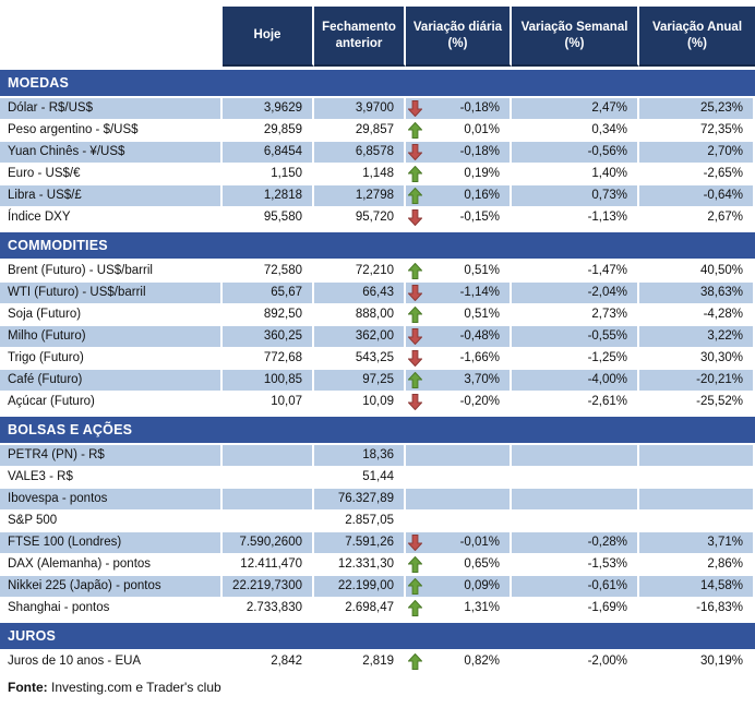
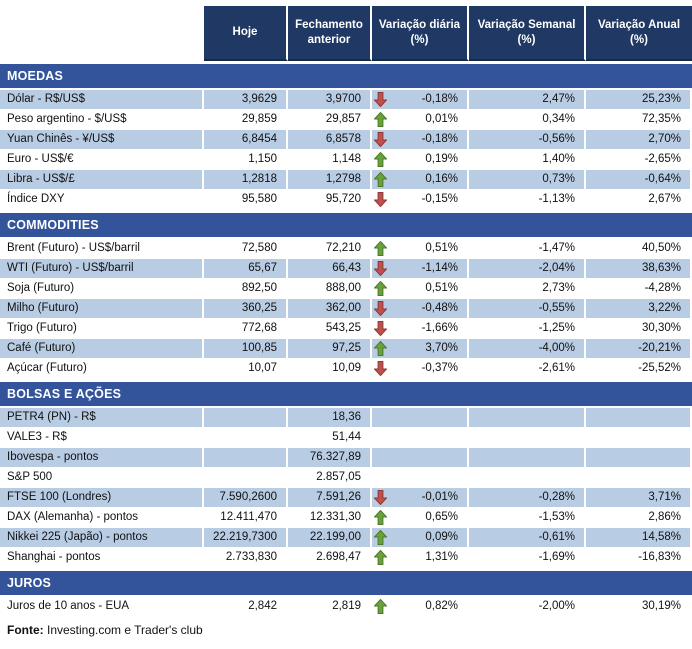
  Hoje
  Fechamento anterior
  Variação diária (%)
  Variação Semanal (%)
  Variação Anual (%)
  MOEDAS
  Dólar - R$/US$
  3,9629
  3,9700
  -0,18%
  2,47%
  25,23%
  Peso argentino - $/US$
  29,859
  29,857
  0,01%
  0,34%
  72,35%
  Yuan Chinês - ¥/US$
  6,8454
  6,8578
  -0,18%
  -0,56%
  2,70%
  Euro - US$/€
  1,150
  1,148
  0,19%
  1,40%
  -2,65%
  Libra - US$/£
  1,2818
  1,2798
  0,16%
  0,73%
  -0,64%
  Índice DXY
  95,580
  95,720
  -0,15%
  -1,13%
  2,67%
  COMMODITIES
  Brent (Futuro) - US$/barril
  72,580
  72,210
  0,51%
  -1,47%
  40,50%
  WTI (Futuro) - US$/barril
  65,67
  66,43
  -1,14%
  -2,04%
  38,63%
  Soja (Futuro)
  892,50
  888,00
  0,51%
  2,73%
  -4,28%
  Milho (Futuro)
  360,25
  362,00
  -0,48%
  -0,55%
  3,22%
  Trigo (Futuro)
  772,68
  543,25
  -1,66%
  -1,25%
  30,30%
  Café (Futuro)
  100,85
  97,25
  3,70%
  -4,00%
  -20,21%
  Açúcar (Futuro)
  10,07
  10,09
- -0,20%
+ -0,37%
  -2,61%
  -25,52%
  BOLSAS E AÇÕES
  PETR4 (PN) - R$
  18,36
  VALE3 - R$
  51,44
  Ibovespa - pontos
  76.327,89
  S&P 500
  2.857,05
  FTSE 100 (Londres)
  7.590,2600
  7.591,26
  -0,01%
  -0,28%
  3,71%
  DAX (Alemanha) - pontos
  12.411,470
  12.331,30
  0,65%
  -1,53%
  2,86%
  Nikkei 225 (Japão) - pontos
  22.219,7300
  22.199,00
  0,09%
  -0,61%
  14,58%
  Shanghai - pontos
  2.733,830
  2.698,47
  1,31%
  -1,69%
  -16,83%
  JUROS
  Juros de 10 anos - EUA
  2,842
  2,819
  0,82%
  -2,00%
  30,19%
  Fonte: Investing.com e Trader's club
